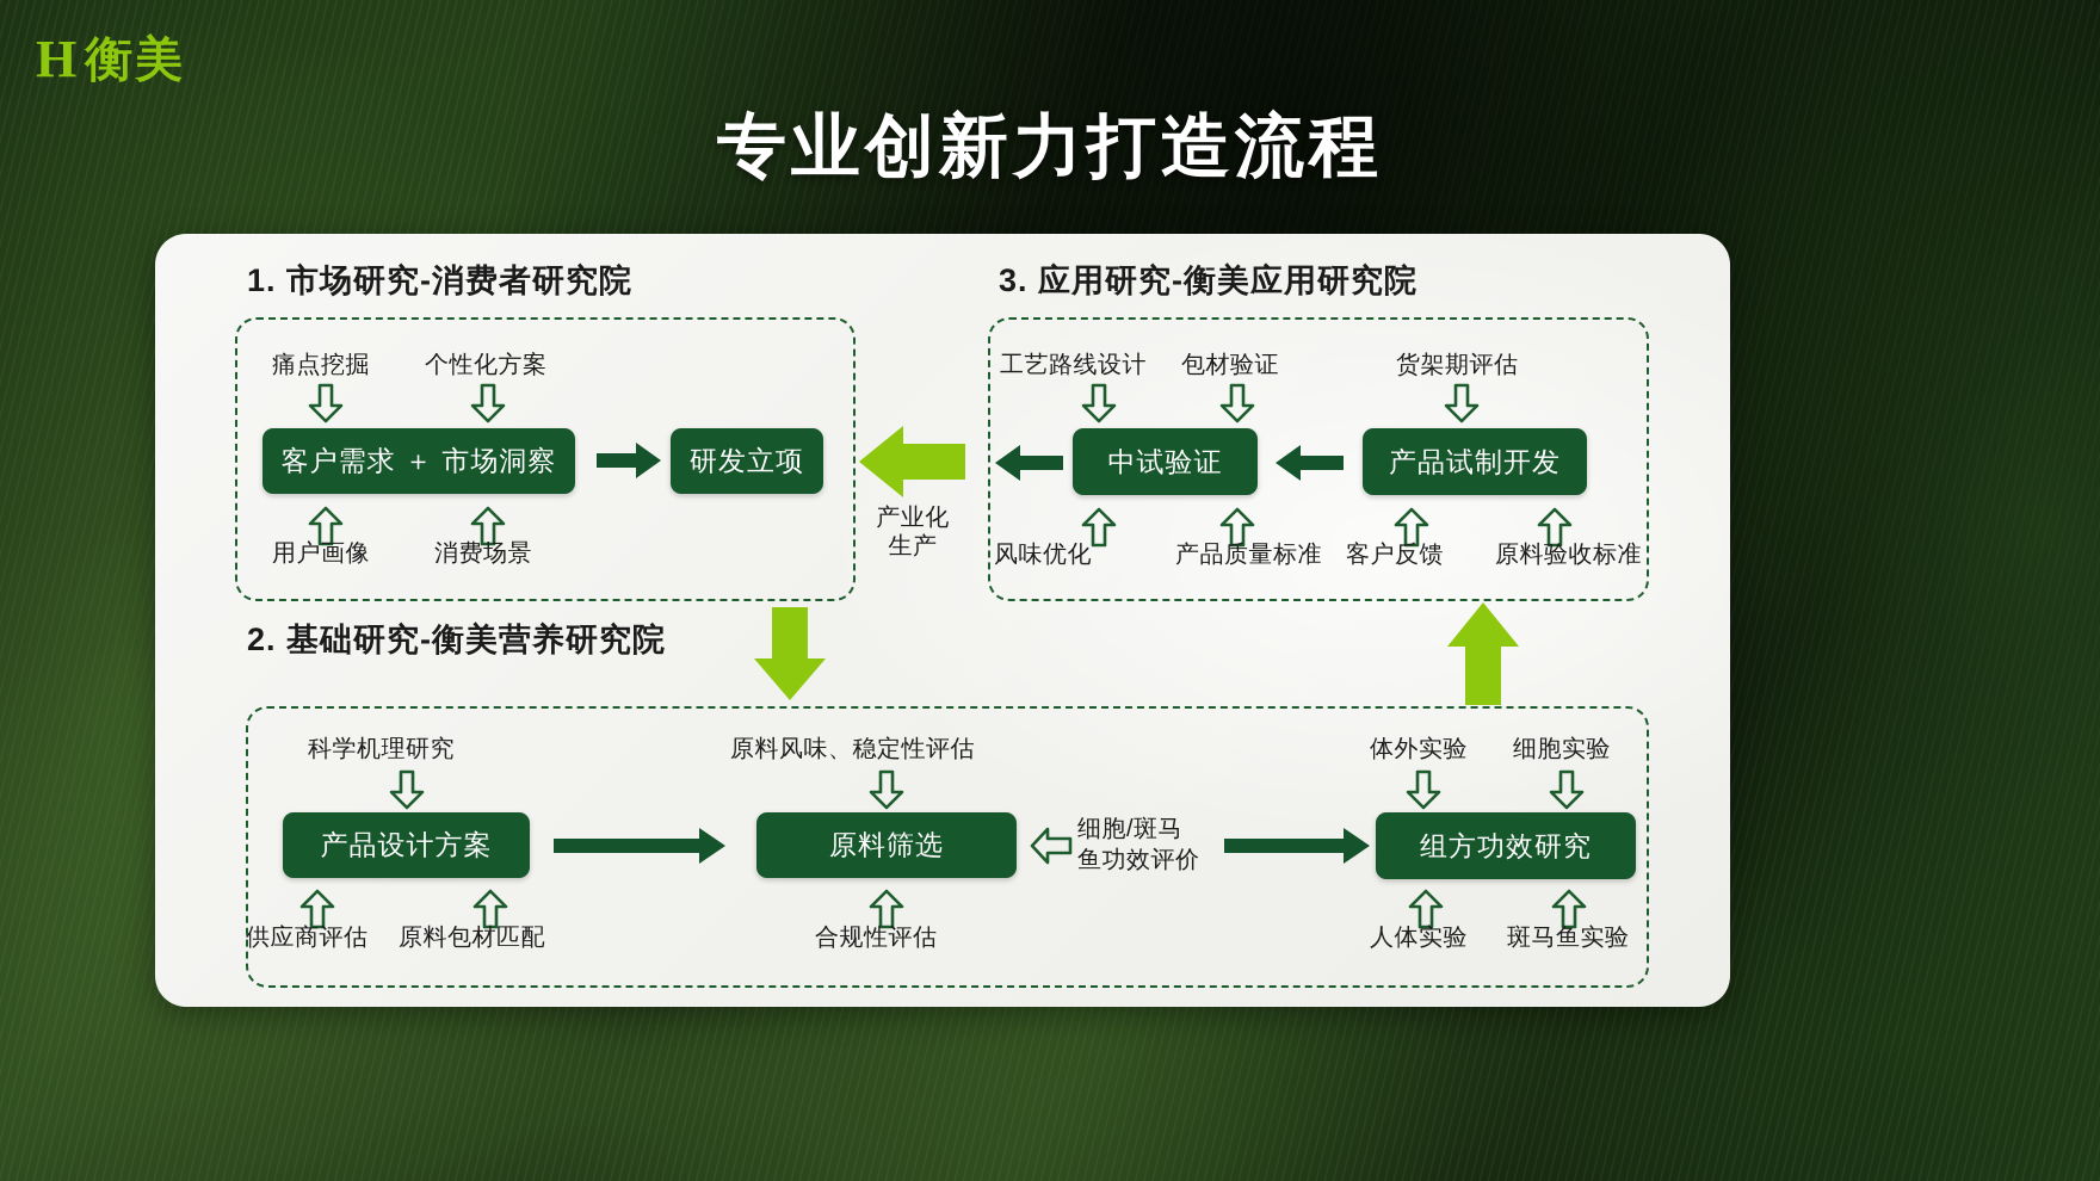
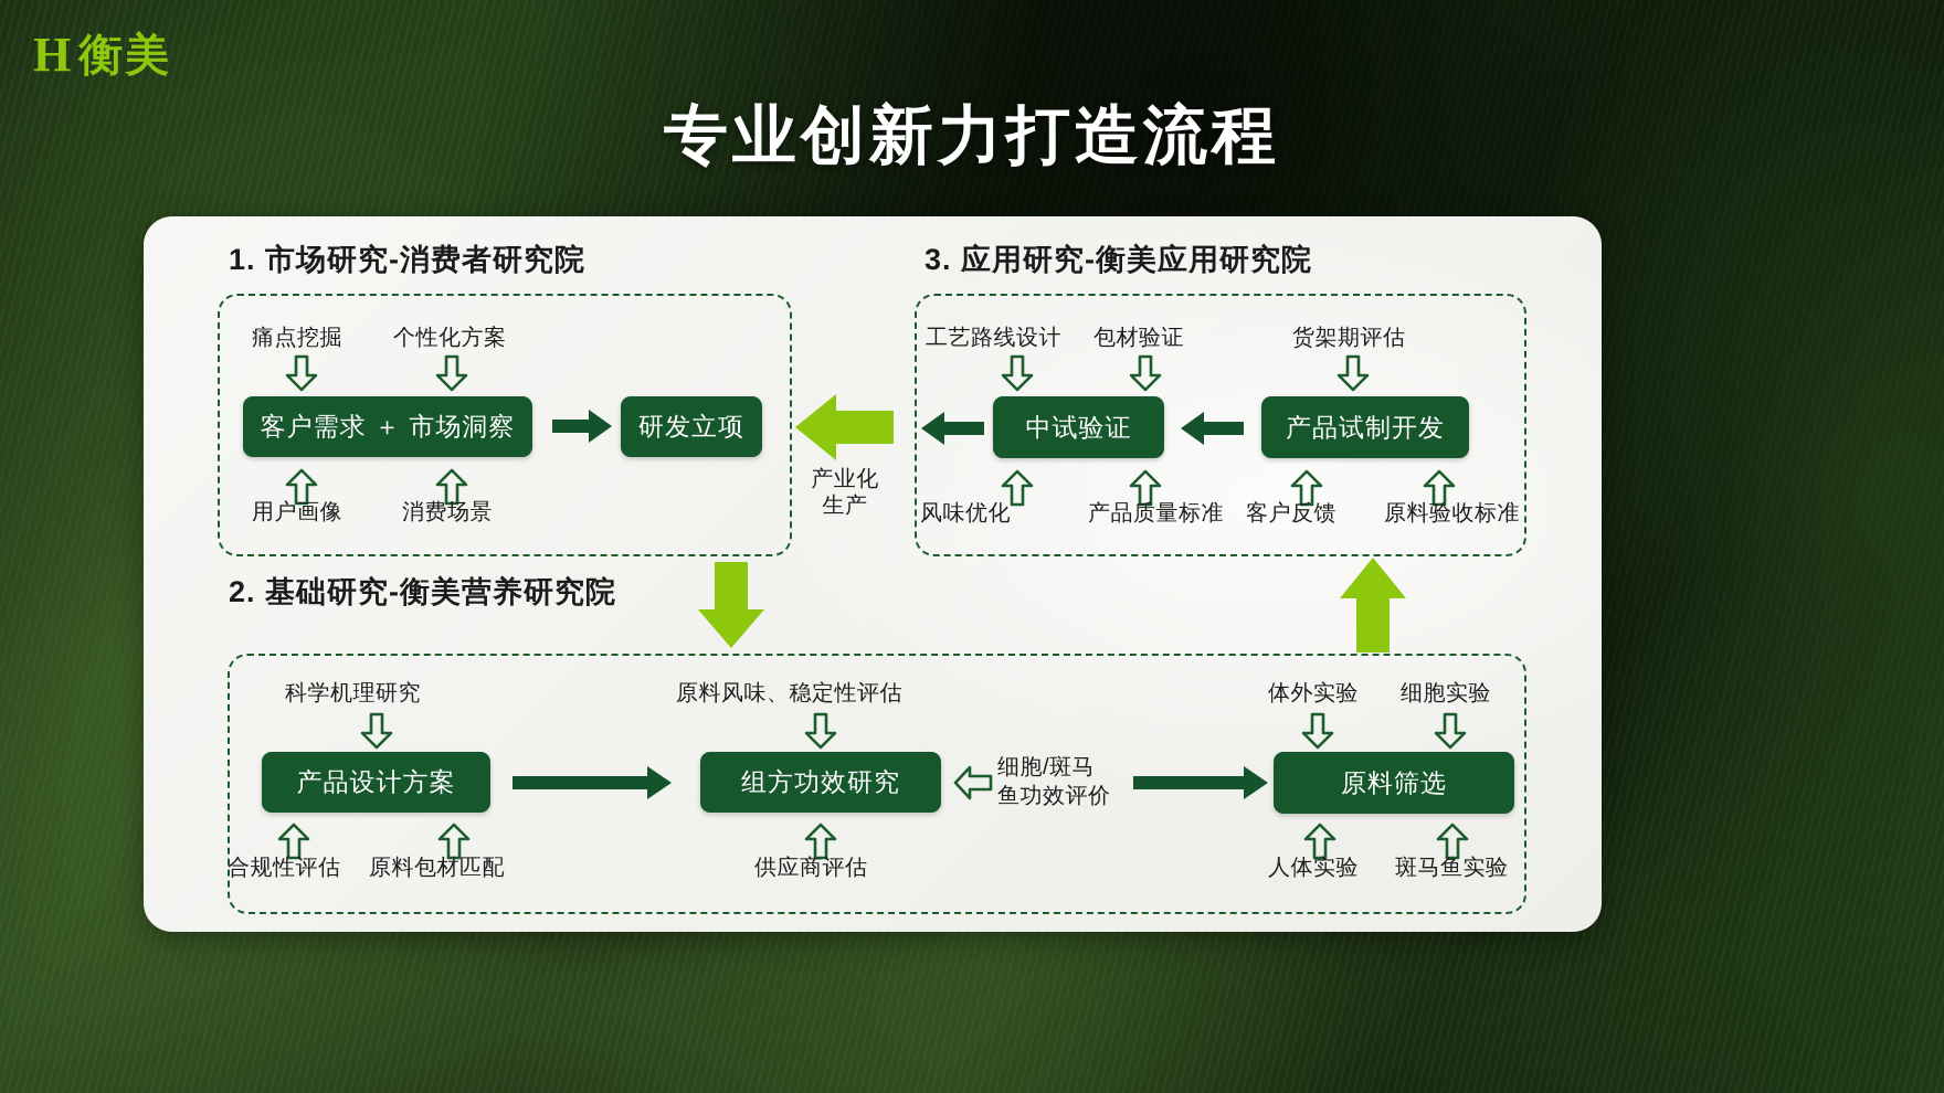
  H
  衡美
  专业创新力打造流程
  1. 市场研究-消费者研究院
  2. 基础研究-衡美营养研究院
  3. 应用研究-衡美应用研究院
  痛点挖掘
  个性化方案
  客户需求 ＋ 市场洞察
  研发立项
  用户画像
  消费场景
  产业化
  生产
  工艺路线设计
  包材验证
  货架期评估
  中试验证
  产品试制开发
  风味优化
  产品质量标准
  客户反馈
  原料验收标准
  科学机理研究
  产品设计方案
  原料风味、稳定性评估
- 原料筛选
+ 组方功效研究
  细胞/斑马
  鱼功效评价
  体外实验
  细胞实验
- 组方功效研究
+ 原料筛选
- 供应商评估
+ 合规性评估
  原料包材匹配
- 合规性评估
+ 供应商评估
  人体实验
  斑马鱼实验
